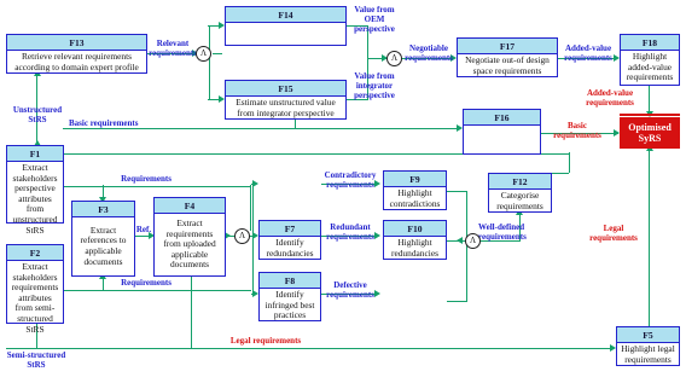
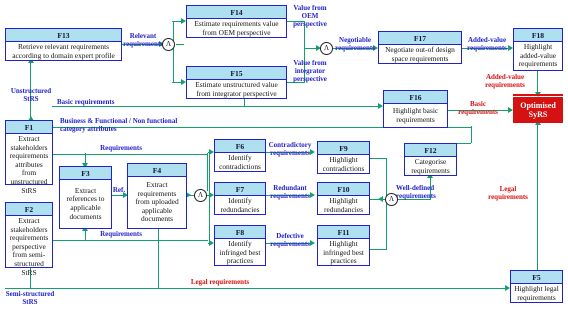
  Λ
  Λ
  Λ
  Λ
  F13
  Retrieve relevant requirements according to domain expert profile
  F14
+ Estimate requirements value from OEM perspective
  F15
  Estimate unstructured value from integrator perspective
  F17
  Negotiate out-of design space requirements
  F18
  Highlight added-value requirements
  F16
+ Highlight basic requirements
  F1
- Extract stakeholders perspective attributes from unstructured StRS
+ Extract stakeholders requirements attributes from unstructured StRS
  F2
- Extract stakeholders requirements attributes from semi-structured StRS
+ Extract stakeholders requirements perspective from semi-structured StRS
  F3
  Extract references to applicable documents
  F4
  Extract requirements from uploaded applicable documents
+ F6
+ Identify contradictions
  F7
  Identify redundancies
  F8
  Identify infringed best practices
  F9
  Highlight contradictions
  F10
  Highlight redundancies
+ F11
+ Highlight infringed best practices
  F12
  Categorise requirements
  F5
  Highlight legal requirements
  Optimised SyRS
  Relevant
  requirement
  Value from
  OEM
  perspective
  Value from
  integrator
  perspective
  Negotiable
  requirements
  Added-value
  requirements
  Added-value
  requirements
  Basic requirements
  Basic
  requirements
  Unstructured
  StRS
  Semi-structured
  StRS
+ Business & Functional / Non functional
+ category attributes
  Requirements
  Requirements
  Ref.
  Contradictory
  requirements
  Redundant
  requirements
  Defective
  requirements
  Well-defined
  equirements
  Legal
  requirements
  Legal requirements
